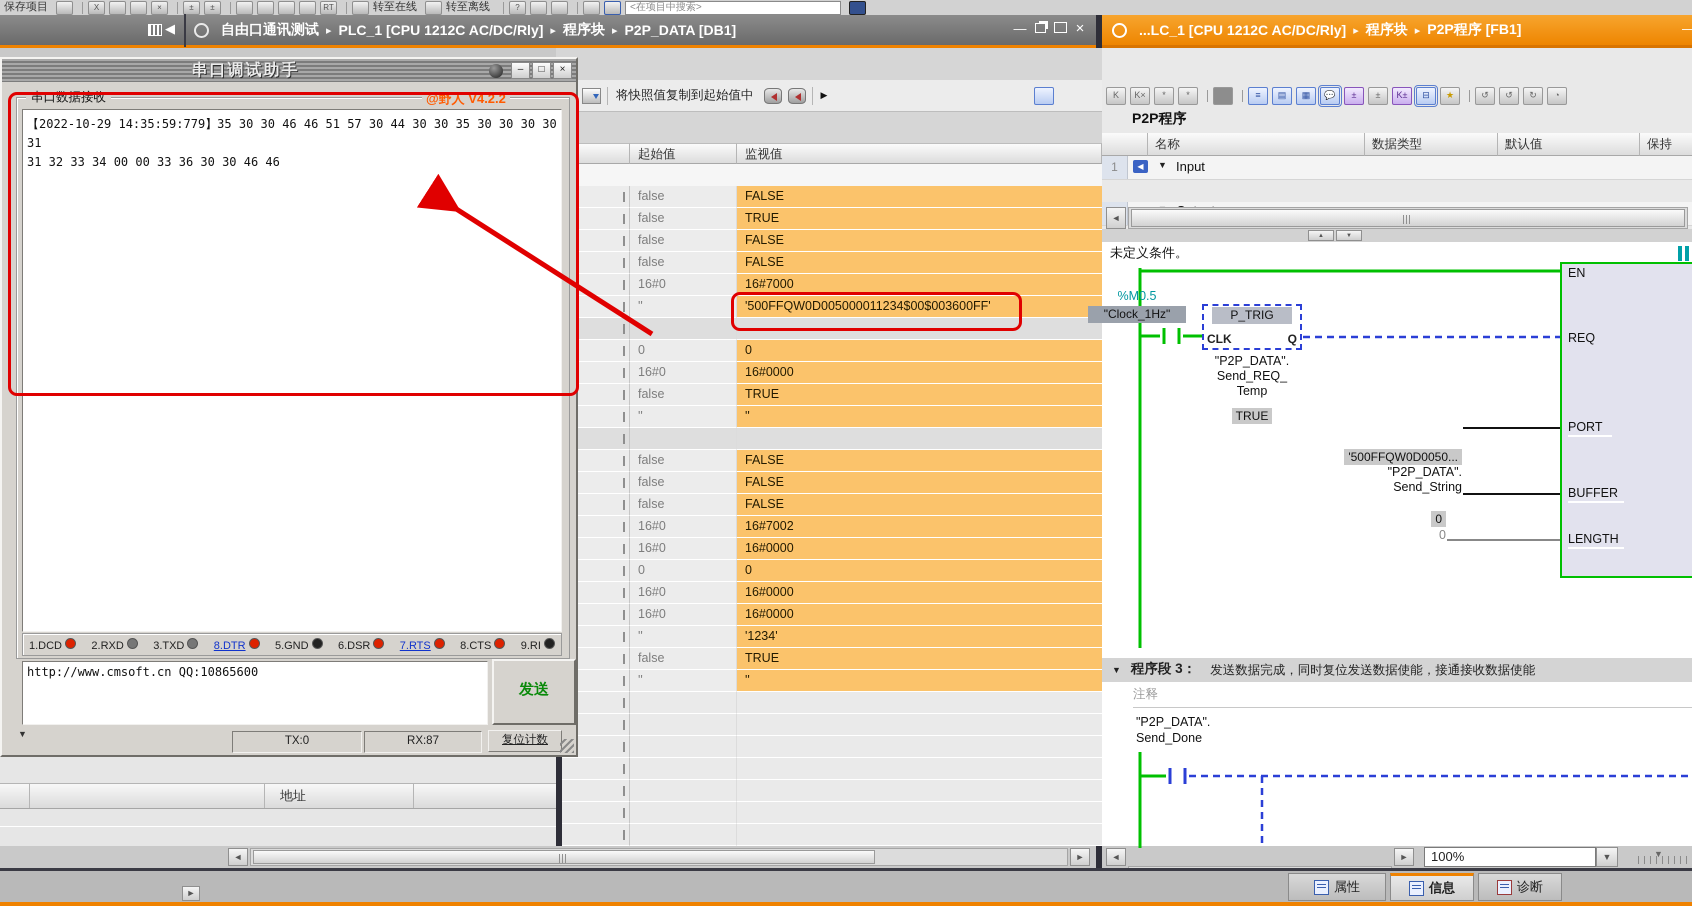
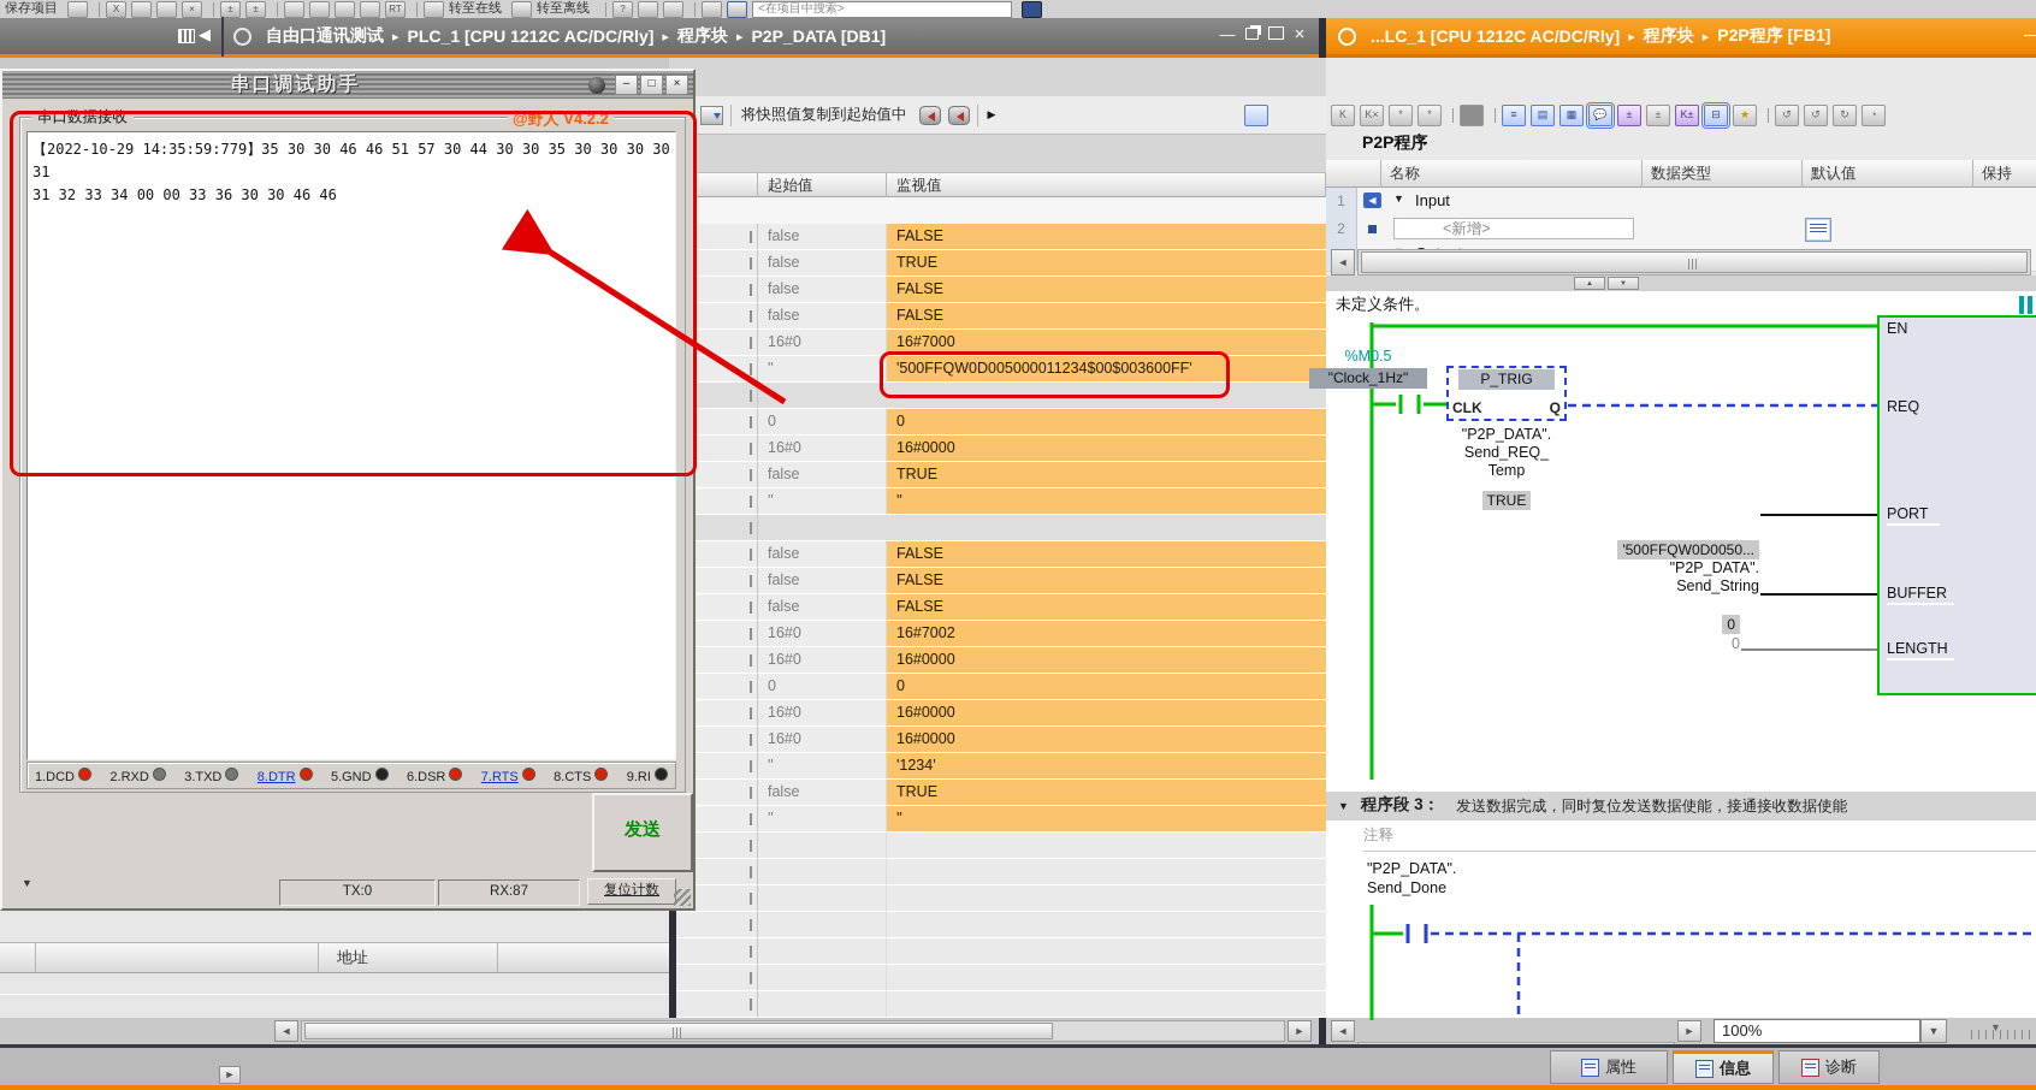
  保存项目
  X
  ×
  ±
  ±
  RT
  转至在线
  转至离线
  ?
  <在项目中搜索>
  ◀
  自由口通讯测试
  ▸
  PLC_1 [CPU 1212C AC/DC/Rly]
  ▸
  程序块
  ▸
  P2P_DATA [DB1]
  —
  ×
  ...LC_1 [CPU 1212C AC/DC/Rly]
  ▸
  程序块
  ▸
  P2P程序 [FB1]
  —
  将快照值复制到起始值中
  ▶
  起始值
  监视值
  false
  FALSE
  false
  TRUE
  false
  FALSE
  false
  FALSE
  16#0
  16#7000
  ''
  '500FFQW0D005000011234$00$003600FF'
  0
  0
  16#0
  16#0000
  false
  TRUE
  ''
  ''
  false
  FALSE
  false
  FALSE
  false
  FALSE
  16#0
  16#7002
  16#0
  16#0000
  0
  0
  16#0
  16#0000
  16#0
  16#0000
  ''
  '1234'
  false
  TRUE
  ''
  ''
  K
  K×
  *
  *
  ≡
  ▤
  ▦
  💬
  ±
  ±
  K±
  ⊟
  ★
  ↺
  ↺
  ↻
  ◔
  P2P程序
  名称
  数据类型
  默认值
  保持
  1
  ◀
  ▼
  Input
+ 2
+ <新增>
  ◄
  未定义条件。
  EN
  REQ
  PORT
  BUFFER
  LENGTH
  %M0.5
  "Clock_1Hz"
  P_TRIG
  CLK
  Q
  "P2P_DATA".
  Send_REQ_
  Temp
  TRUE
  '500FFQW0D0050...
  "P2P_DATA".
  Send_String
  0
  0
  ▼
  程序段 3：
  发送数据完成，同时复位发送数据使能，接通接收数据使能
  注释
  "P2P_DATA".
  Send_Done
  串口调试助手
  –
  □
  ×
  串口数据接收
  @野人 V4.2.2
  【2022-10-29 14:35:59:779】35 30 30 46 46 51 57 30 44 30 30 35 30 30 30 30 31
  31 32 33 34 00 00 33 36 30 30 46 46
  1.DCD
  2.RXD
  3.TXD
  8.DTR
  5.GND
  6.DSR
  7.RTS
  8.CTS
  9.RI
- http://www.cmsoft.cn QQ:10865600
  发送
  ▼
  TX:0
  RX:87
  复位计数
  地址
  ◄
  ►
  ◄
  ►
  100%
  ▼
  ▼
  ►
  属性
  信息
  诊断
